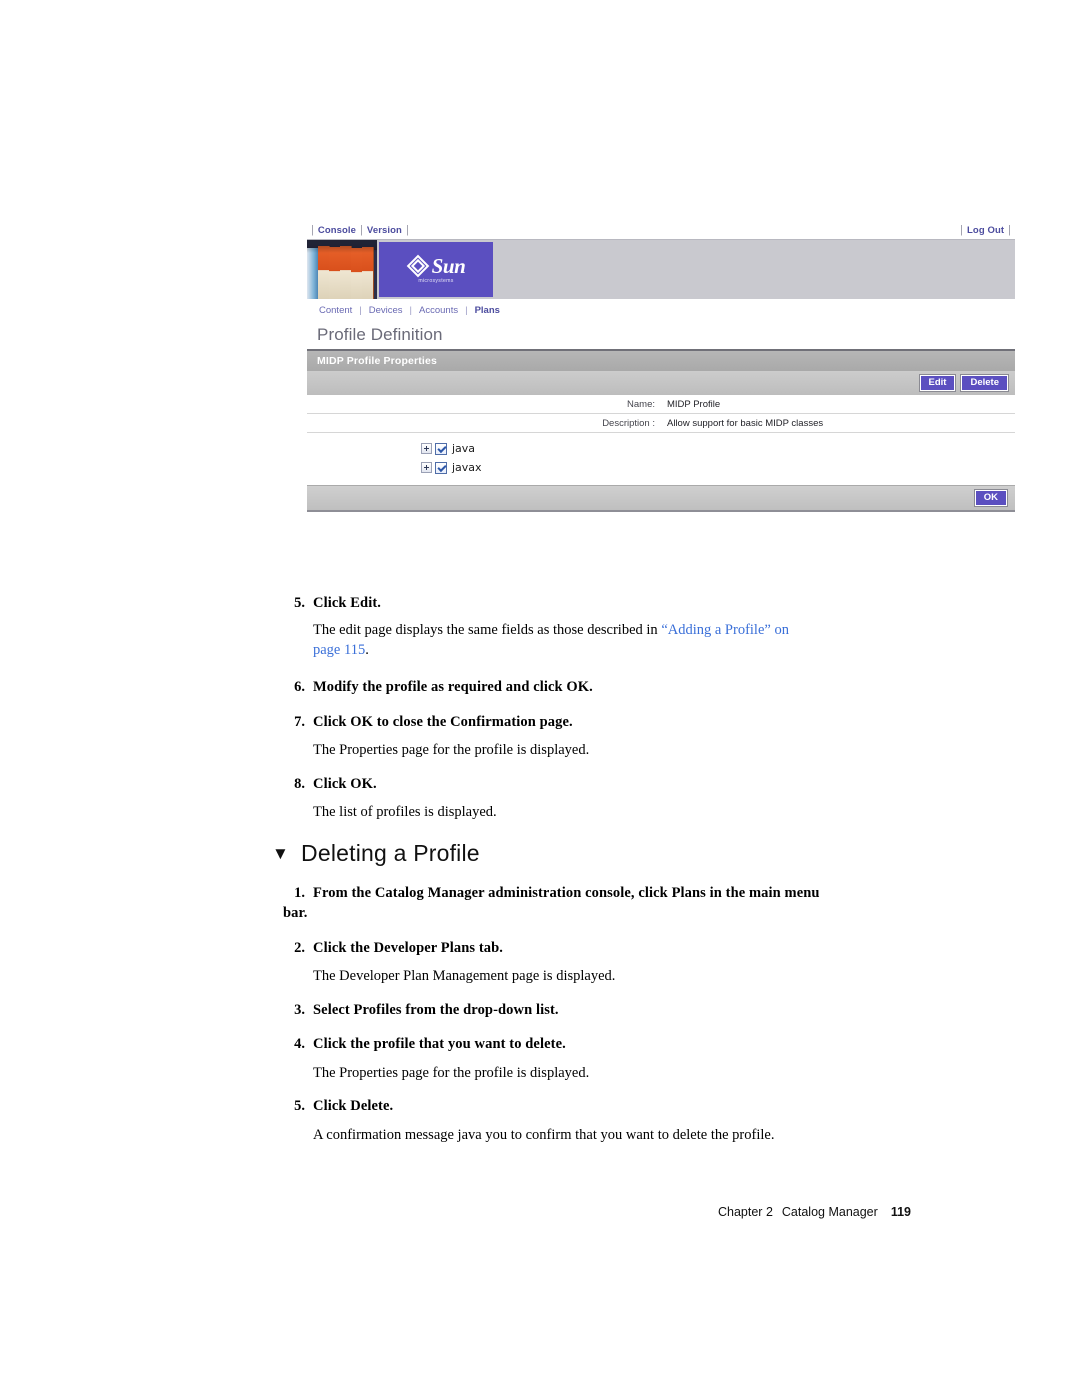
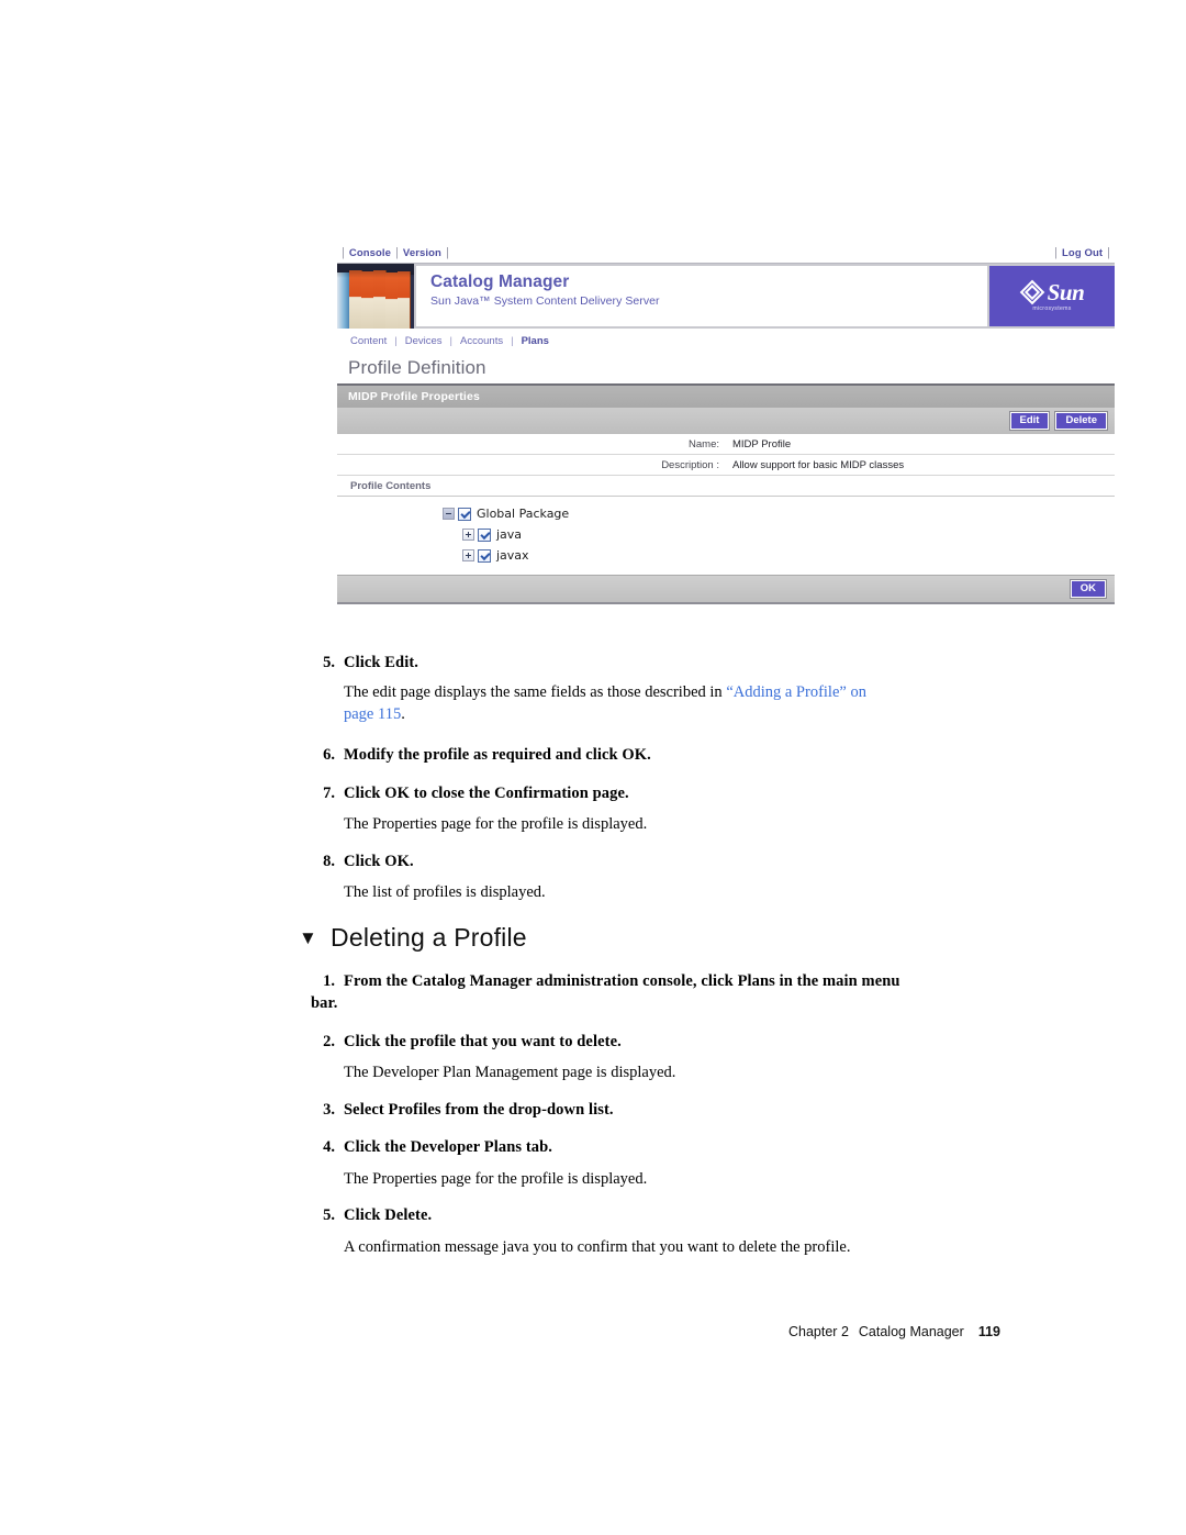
  |
  Console
  |
  Version
  |
  |
  Log Out
  |
+ Catalog Manager
+ Sun Java™ System Content Delivery Server
  Sun
  Content
  |
  Devices
  |
  Accounts
  |
  Plans
  Profile Definition
  MIDP Profile Properties
  Edit
  Delete
  Name:
  MIDP Profile
  Description :
  Allow support for basic MIDP classes
+ Profile Contents
+ Global Package
  java
  javax
  OK
  5.
  Click Edit.
  The edit page displays the same fields as those described in “Adding a Profile” on
  page 115.
  6.
  Modify the profile as required and click OK.
  7.
  Click OK to close the Confirmation page.
  The Properties page for the profile is displayed.
  8.
  Click OK.
  The list of profiles is displayed.
  ▼ Deleting a Profile
  1.
  From the Catalog Manager administration console, click Plans in the main menu
  bar.
  2.
- Click the Developer Plans tab.
+ Click the profile that you want to delete.
  The Developer Plan Management page is displayed.
  3.
  Select Profiles from the drop-down list.
  4.
- Click the profile that you want to delete.
+ Click the Developer Plans tab.
  The Properties page for the profile is displayed.
  5.
  Click Delete.
  A confirmation message java you to confirm that you want to delete the profile.
  Chapter 2 Catalog Manager 119
